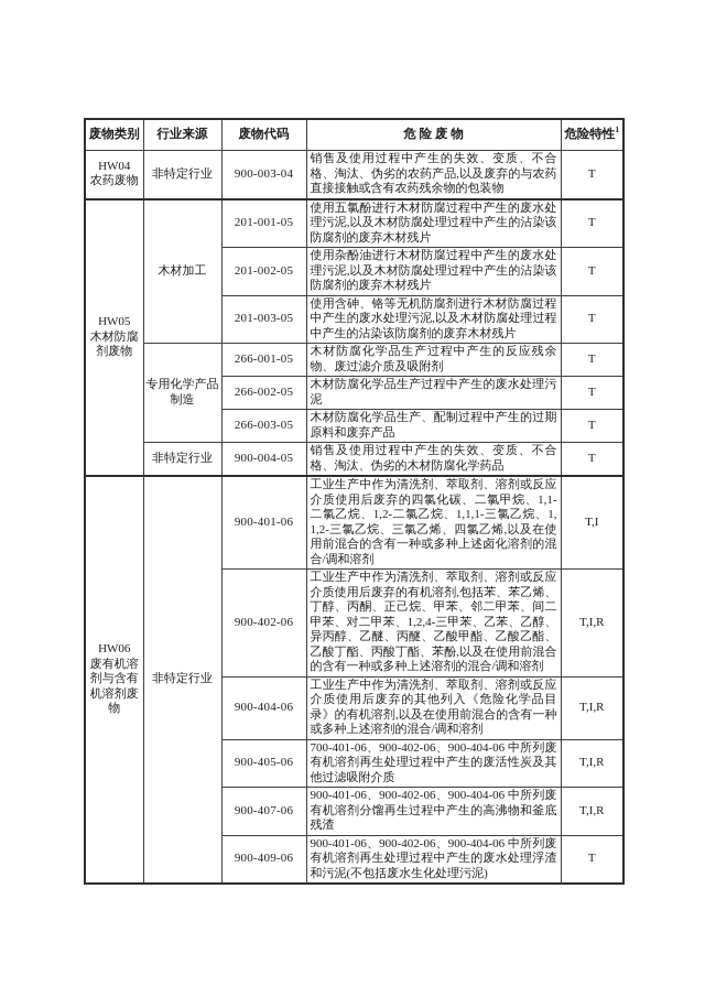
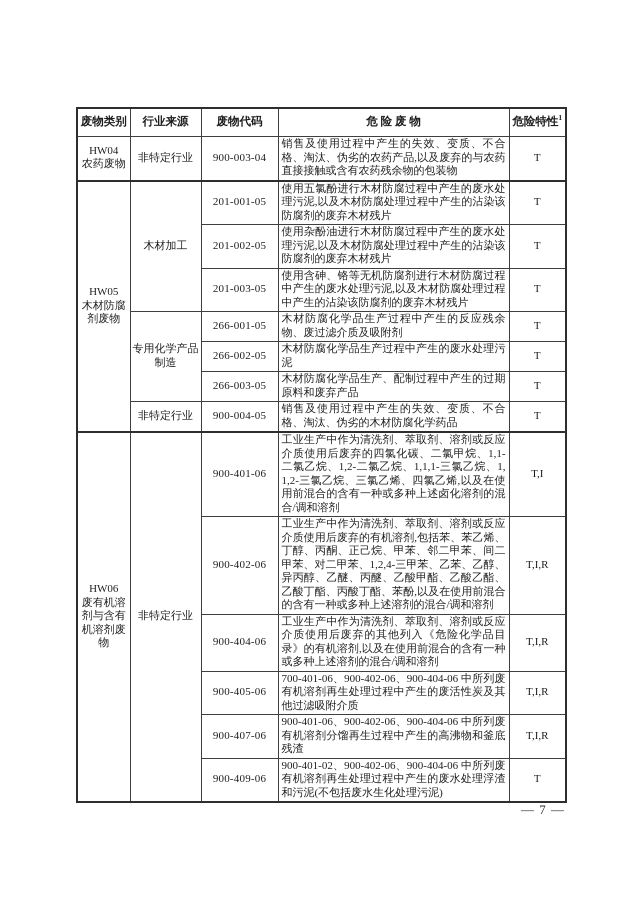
  废物类别	行业来源	废物代码	危 险 废 物	危险特性1
  HW04 农药废物	非特定行业	900-003-04	销售及使用过程中产生的失效、变质、不合格、淘汰、伪劣的农药产品,以及废弃的与农药直接接触或含有农药残余物的包装物	T
  HW05 木材防腐剂废物	木材加工	201-001-05	使用五氯酚进行木材防腐过程中产生的废水处理污泥,以及木材防腐处理过程中产生的沾染该防腐剂的废弃木材残片	T
  201-002-05	使用杂酚油进行木材防腐过程中产生的废水处理污泥,以及木材防腐处理过程中产生的沾染该防腐剂的废弃木材残片	T
  201-003-05	使用含砷、铬等无机防腐剂进行木材防腐过程中产生的废水处理污泥,以及木材防腐处理过程中产生的沾染该防腐剂的废弃木材残片	T
  专用化学产品制造	266-001-05	木材防腐化学品生产过程中产生的反应残余物、废过滤介质及吸附剂	T
  266-002-05	木材防腐化学品生产过程中产生的废水处理污泥	T
  266-003-05	木材防腐化学品生产、配制过程中产生的过期原料和废弃产品	T
  非特定行业	900-004-05	销售及使用过程中产生的失效、变质、不合格、淘汰、伪劣的木材防腐化学药品	T
  HW06 废有机溶剂与含有机溶剂废物	非特定行业	900-401-06	工业生产中作为清洗剂、萃取剂、溶剂或反应介质使用后废弃的四氯化碳、二氯甲烷、1,1-二氯乙烷、1,2-二氯乙烷、1,1,1-三氯乙烷、1,1,2-三氯乙烷、三氯乙烯、四氯乙烯,以及在使用前混合的含有一种或多种上述卤化溶剂的混合/调和溶剂	T,I
  900-402-06	工业生产中作为清洗剂、萃取剂、溶剂或反应介质使用后废弃的有机溶剂,包括苯、苯乙烯、丁醇、丙酮、正己烷、甲苯、邻二甲苯、间二甲苯、对二甲苯、1,2,4-三甲苯、乙苯、乙醇、异丙醇、乙醚、丙醚、乙酸甲酯、乙酸乙酯、乙酸丁酯、丙酸丁酯、苯酚,以及在使用前混合的含有一种或多种上述溶剂的混合/调和溶剂	T,I,R
  900-404-06	工业生产中作为清洗剂、萃取剂、溶剂或反应介质使用后废弃的其他列入《危险化学品目录》的有机溶剂,以及在使用前混合的含有一种或多种上述溶剂的混合/调和溶剂	T,I,R
  900-405-06	700-401-06、900-402-06、900-404-06 中所列废有机溶剂再生处理过程中产生的废活性炭及其他过滤吸附介质	T,I,R
  900-407-06	900-401-06、900-402-06、900-404-06 中所列废有机溶剂分馏再生过程中产生的高沸物和釜底残渣	T,I,R
- 900-409-06	900-401-06、900-402-06、900-404-06 中所列废有机溶剂再生处理过程中产生的废水处理浮渣和污泥(不包括废水生化处理污泥)	T
+ 900-409-06	900-401-02、900-402-06、900-404-06 中所列废有机溶剂再生处理过程中产生的废水处理浮渣和污泥(不包括废水生化处理污泥)	T
+ — 7 —
